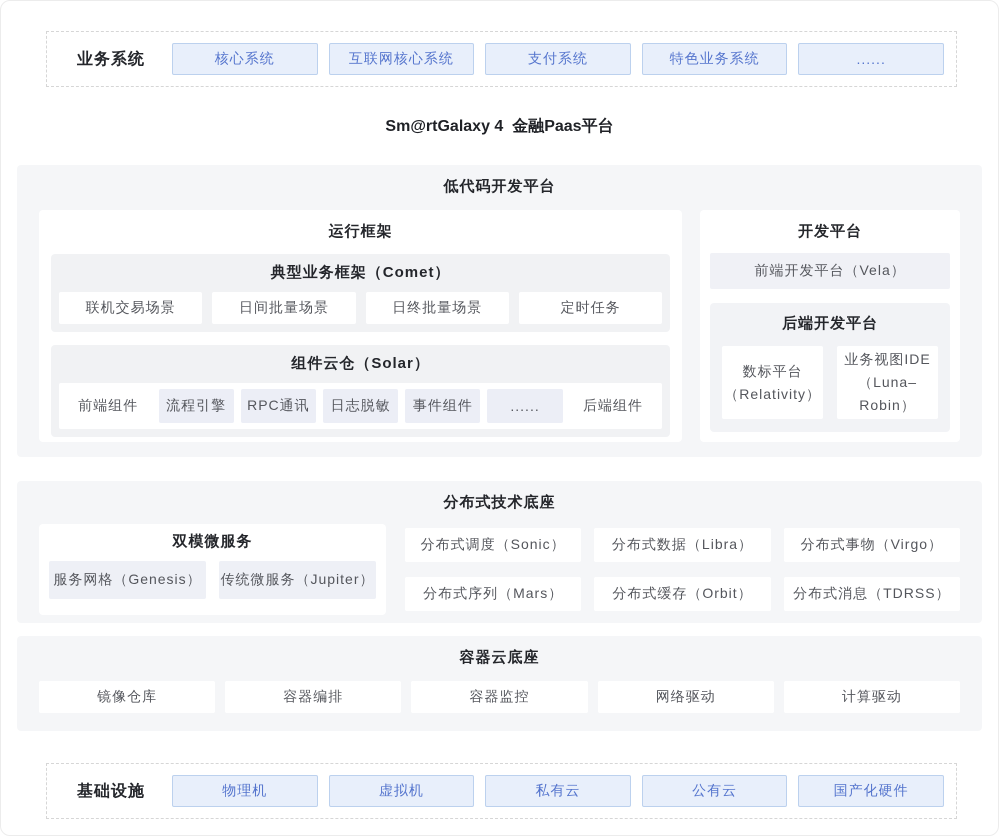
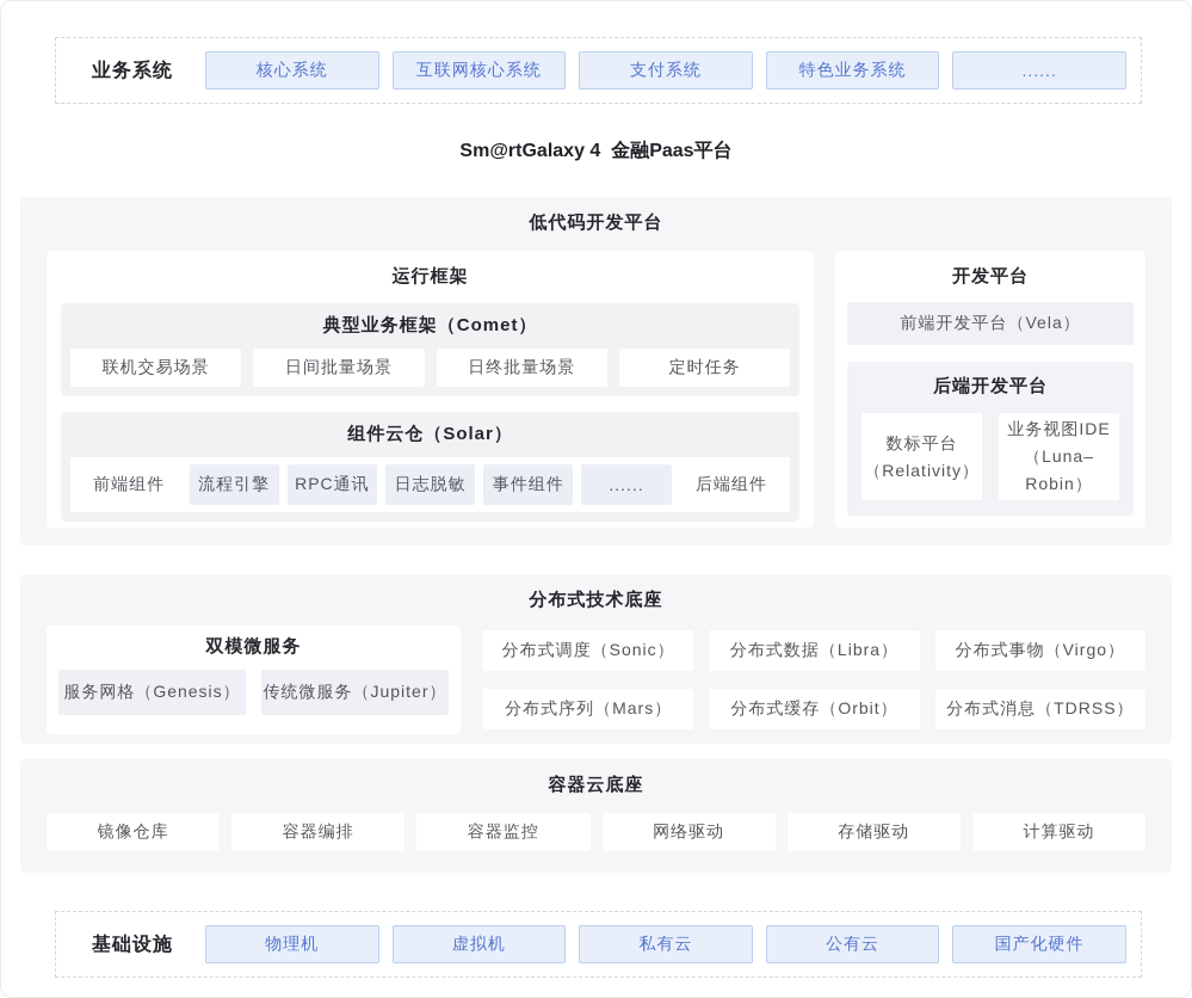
  业务系统
  核心系统
  互联网核心系统
  支付系统
  特色业务系统
  ......
  Sm@rtGalaxy 4 金融Paas平台
  低代码开发平台
  运行框架
  典型业务框架（Comet）
  联机交易场景
  日间批量场景
  日终批量场景
  定时任务
  组件云仓（Solar）
  前端组件
  流程引擎
  RPC通讯
  日志脱敏
  事件组件
  ......
  后端组件
  开发平台
  前端开发平台（Vela）
  后端开发平台
  数标平台
  （Relativity）
  业务视图IDE
  （Luna–Robin）
  分布式技术底座
  双模微服务
  服务网格（Genesis）
  传统微服务（Jupiter）
  分布式调度（Sonic）
  分布式数据（Libra）
  分布式事物（Virgo）
  分布式序列（Mars）
  分布式缓存（Orbit）
  分布式消息（TDRSS）
  容器云底座
  镜像仓库
  容器编排
  容器监控
  网络驱动
+ 存储驱动
  计算驱动
  基础设施
  物理机
  虚拟机
  私有云
  公有云
  国产化硬件
